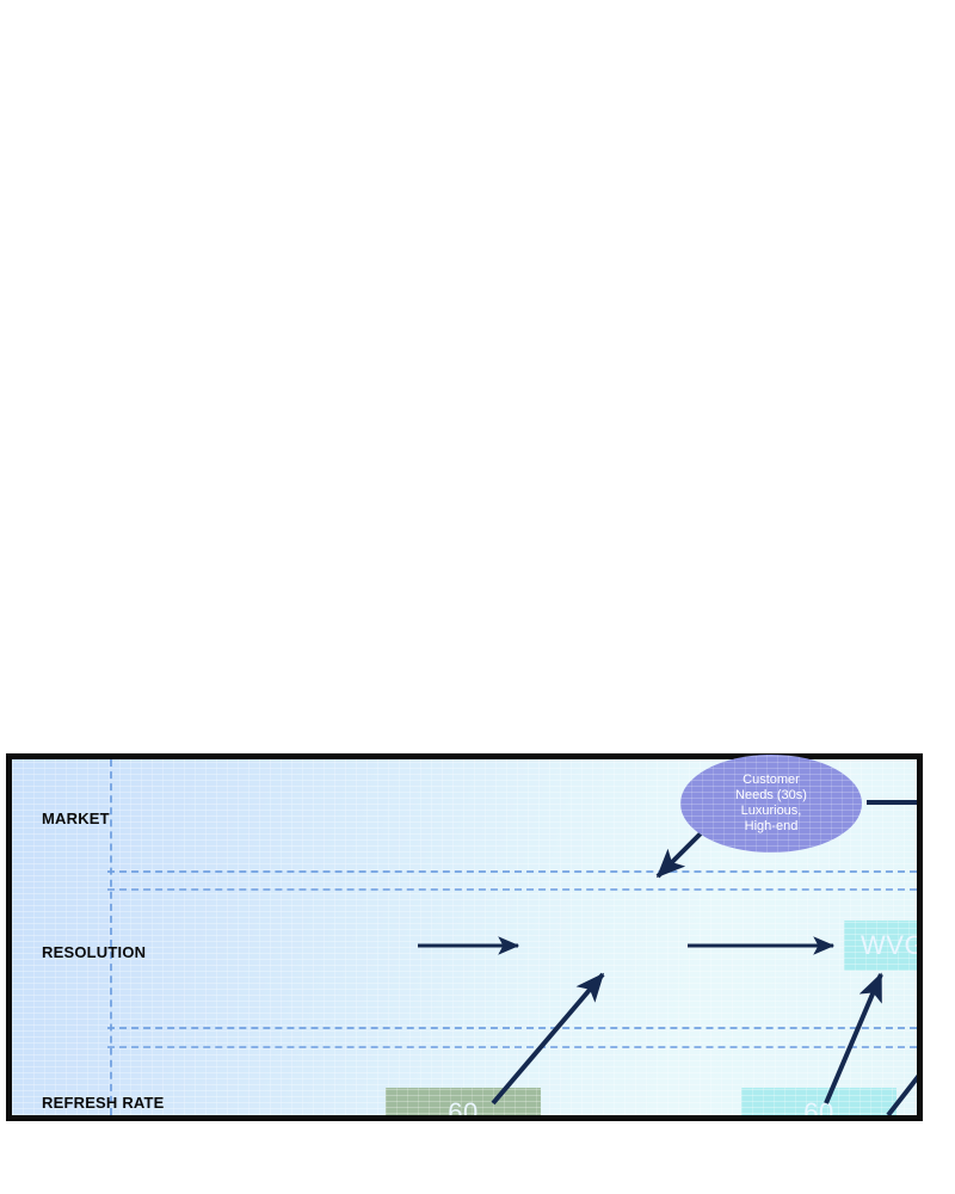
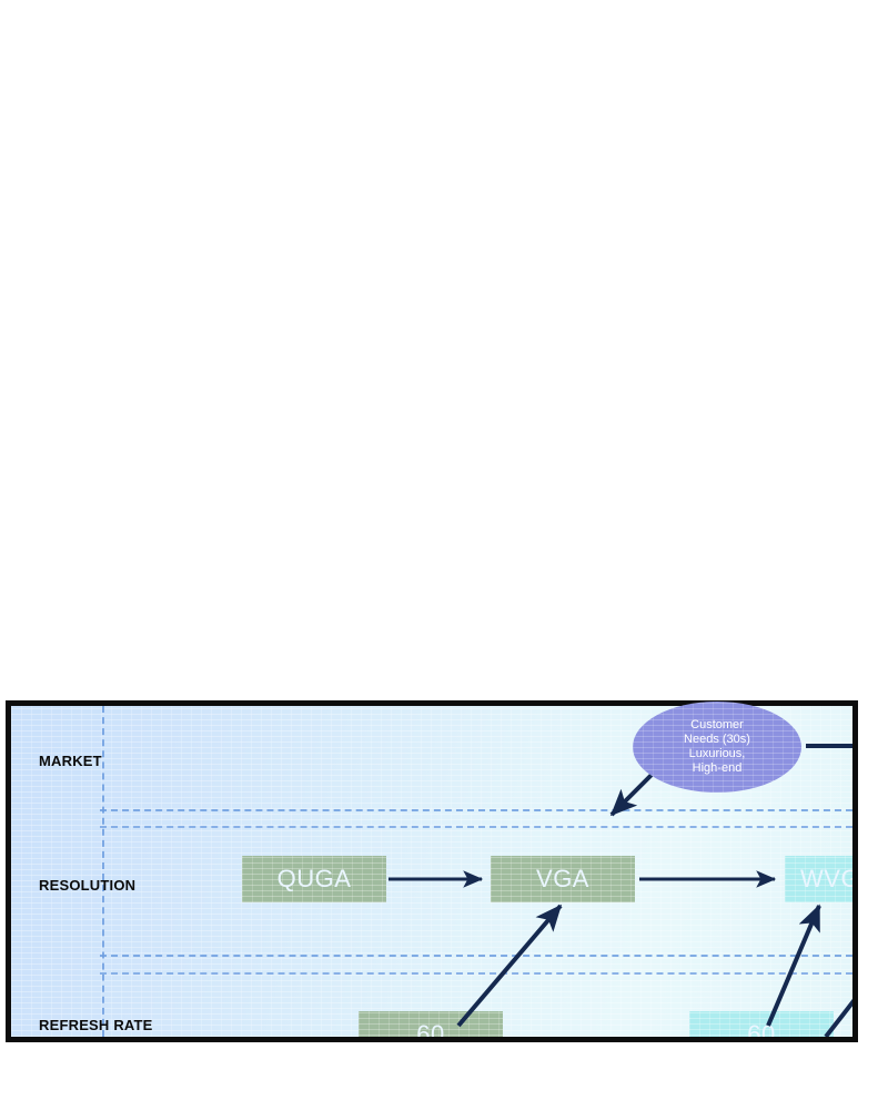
  MARKET
  RESOLUTION
  REFRESH RATE
+ QUGA
+ VGA
  WVG
  60
  60
  Customer
  Needs (30s)
  Luxurious,
  High-end
